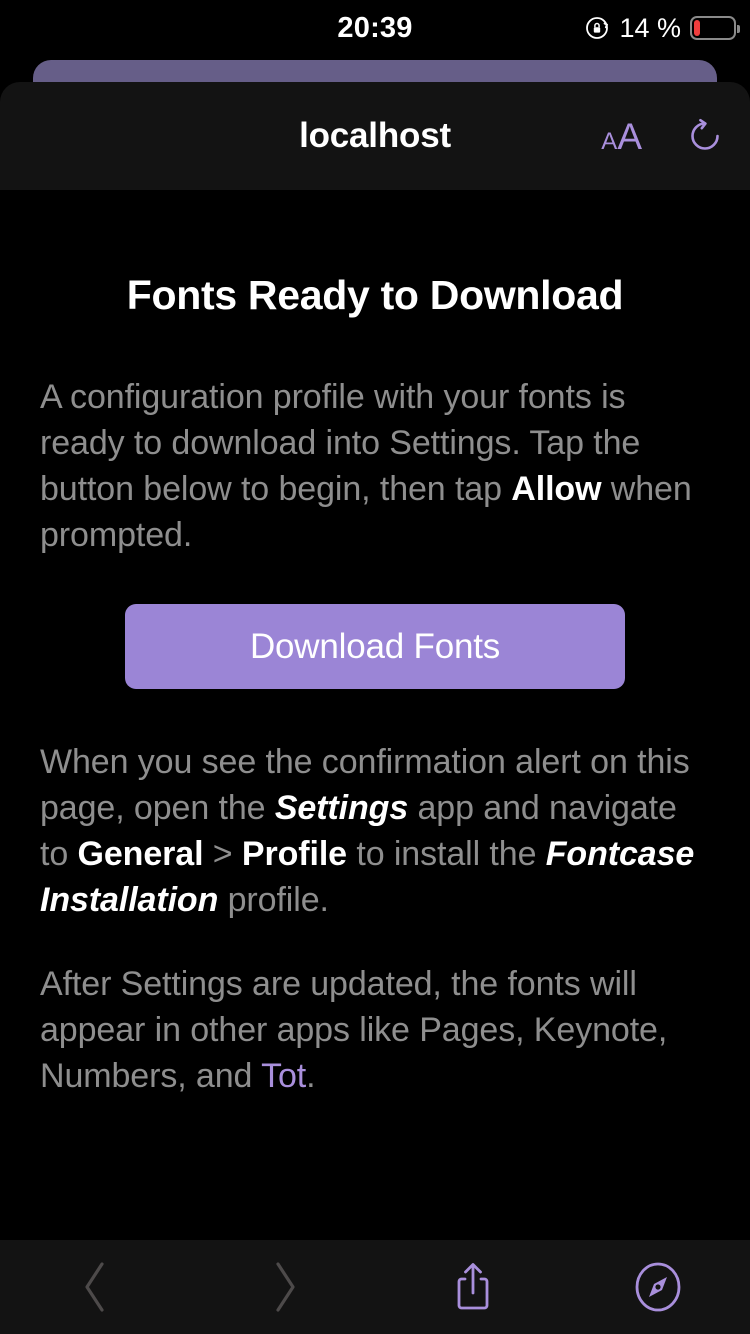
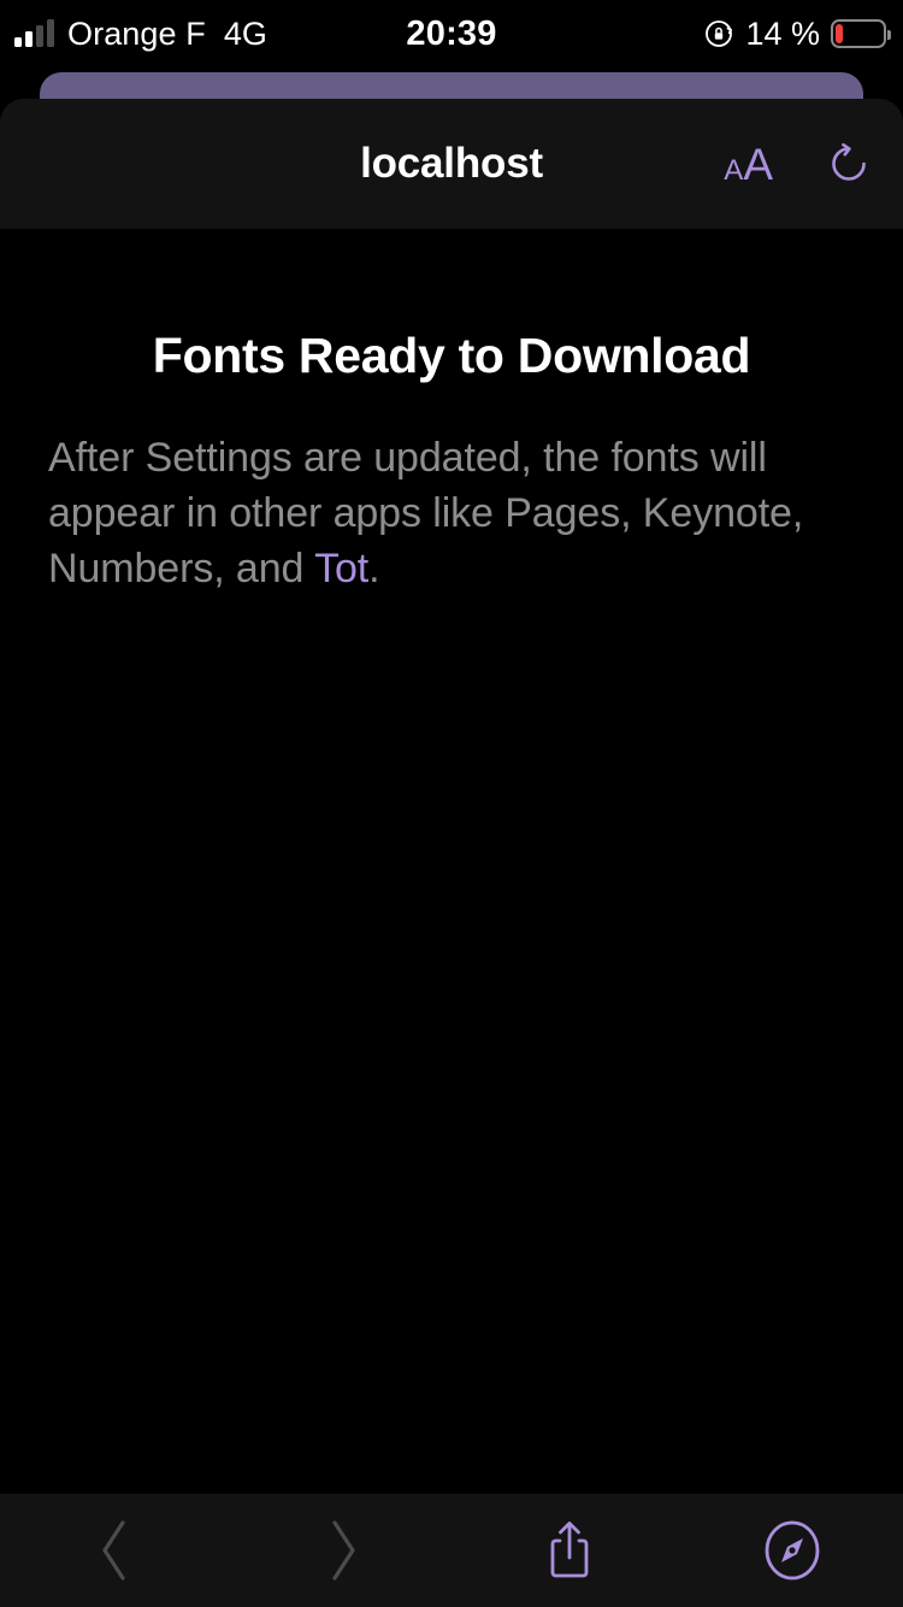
+ Orange F
+ 4G
  20:39
  14 %
  localhost
  A
  A
  Fonts Ready to Download
- A configuration profile with your fonts is ready to download into Settings. Tap the button below to begin, then tap Allow when prompted.
- Download Fonts
- When you see the confirmation alert on this page, open the Settings app and navigate to General > Profile to install the Fontcase Installation profile.
  After Settings are updated, the fonts will appear in other apps like Pages, Keynote, Numbers, and Tot.
